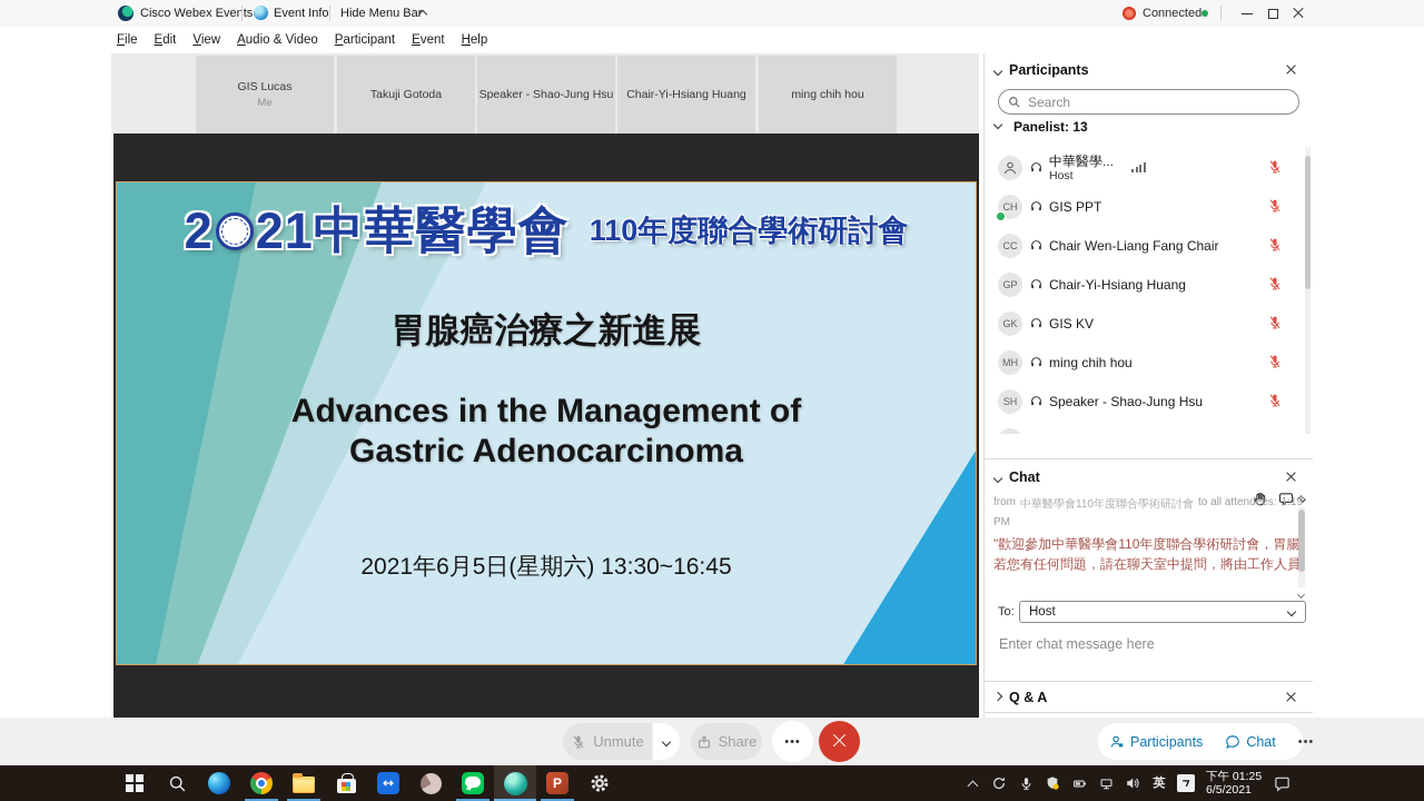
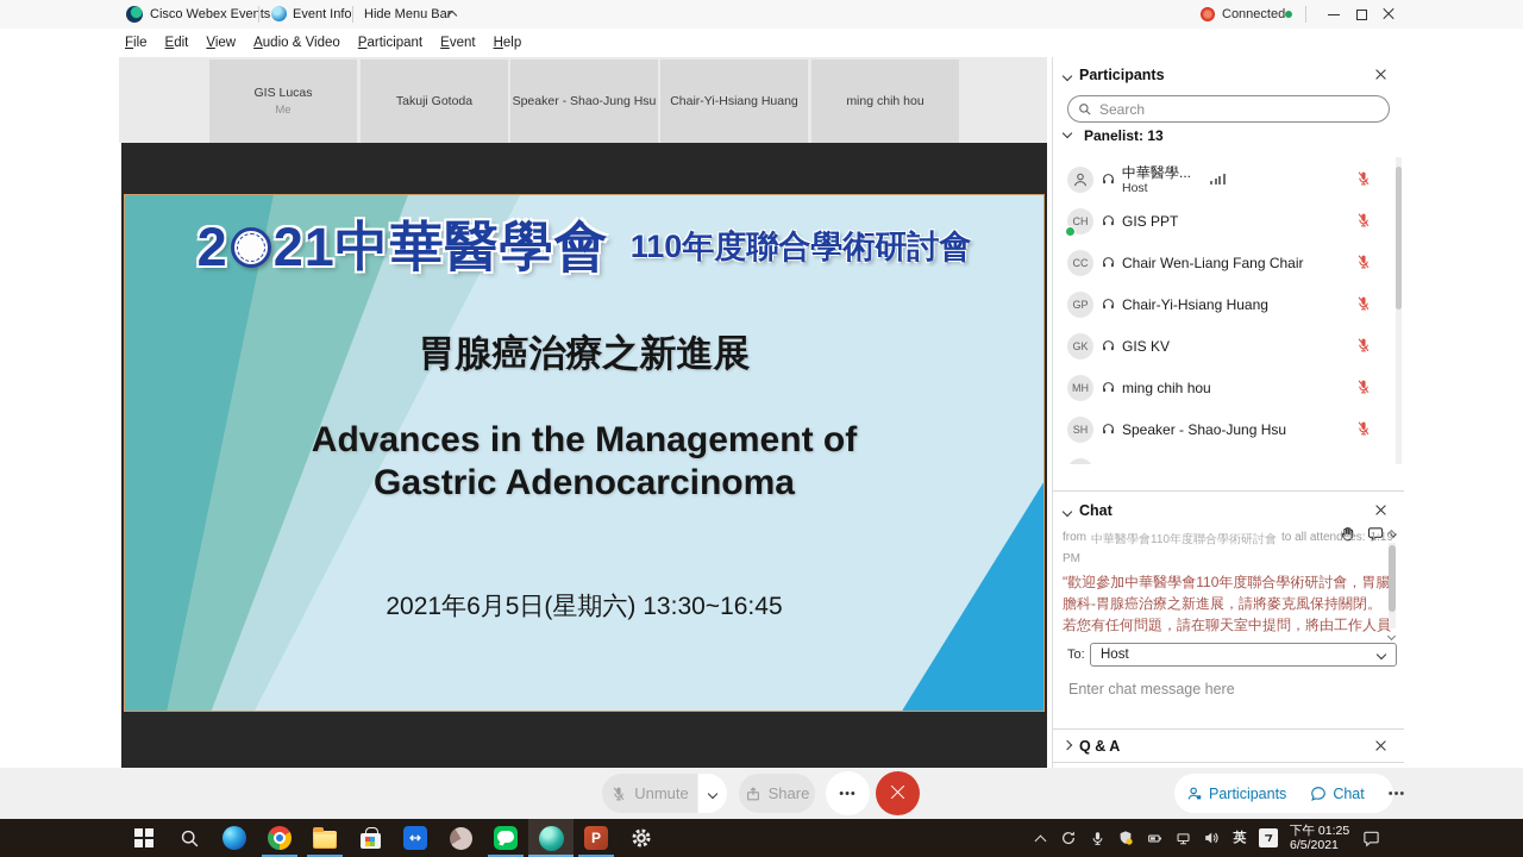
  Cisco Webex Events
  Event Info
  Hide Menu Bar
  Connected
  File
  Edit
  View
  Audio & Video
  Participant
  Event
  Help
  GIS Lucas
  Me
  Takuji Gotoda
  Speaker - Shao-Jung Hsu
  Chair-Yi-Hsiang Huang
  ming chih hou
  2
  21
  中華醫學會
  110年度聯合學術研討會
  胃腺癌治療之新進展
  Advances in the Management of
  Gastric Adenocarcinoma
  2021年6月5日(星期六) 13:30~16:45
  Participants
  Search
  Panelist: 13
  中華醫學...
  Host
  CH
  GIS PPT
  CC
  Chair Wen-Liang Fang Chair
  GP
  Chair-Yi-Hsiang Huang
  GK
  GIS KV
  MH
  ming chih hou
  SH
  Speaker - Shao-Jung Hsu
  Chat
  from
  中華醫學會110年度聯合學術研討會
  to all attendees:
  1:19
  PM
  "歡迎參加中華醫學會110年度聯合學術研討會，胃腸
+ 膽科-胃腺癌治療之新進展，請將麥克風保持關閉。
  若您有任何問題，請在聊天室中提問，將由工作人員
  To:
  Host
  Enter chat message here
  Q & A
  Unmute
  Share
  •••
  Participants
  Chat
  •••
  P
  英
  下午 01:25
  6/5/2021
